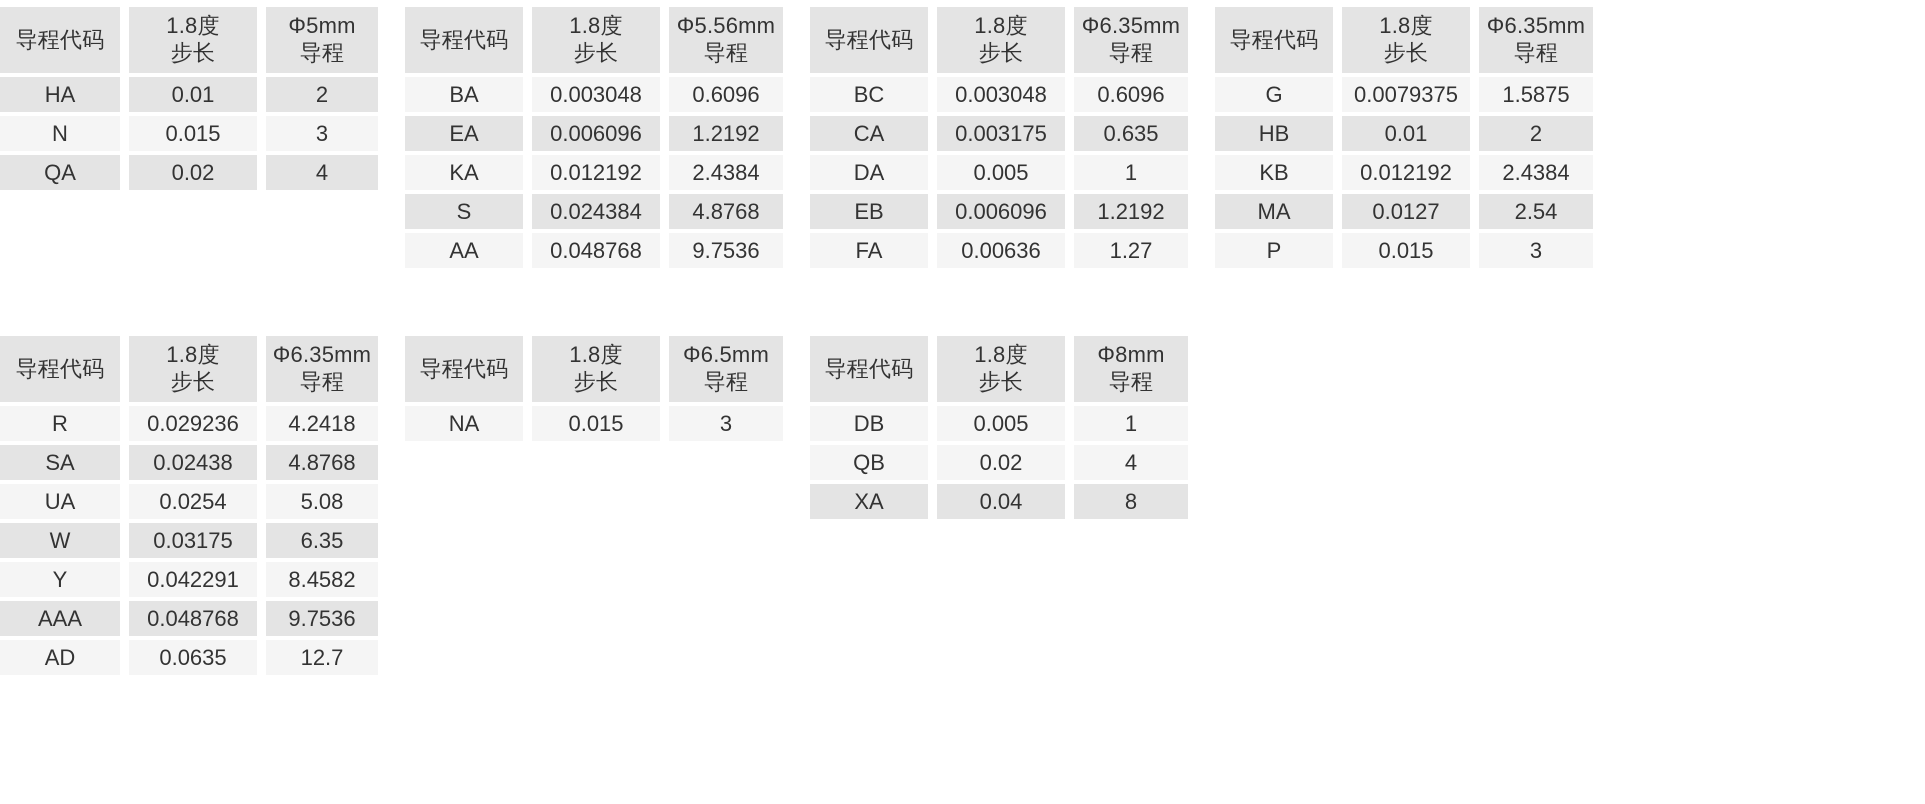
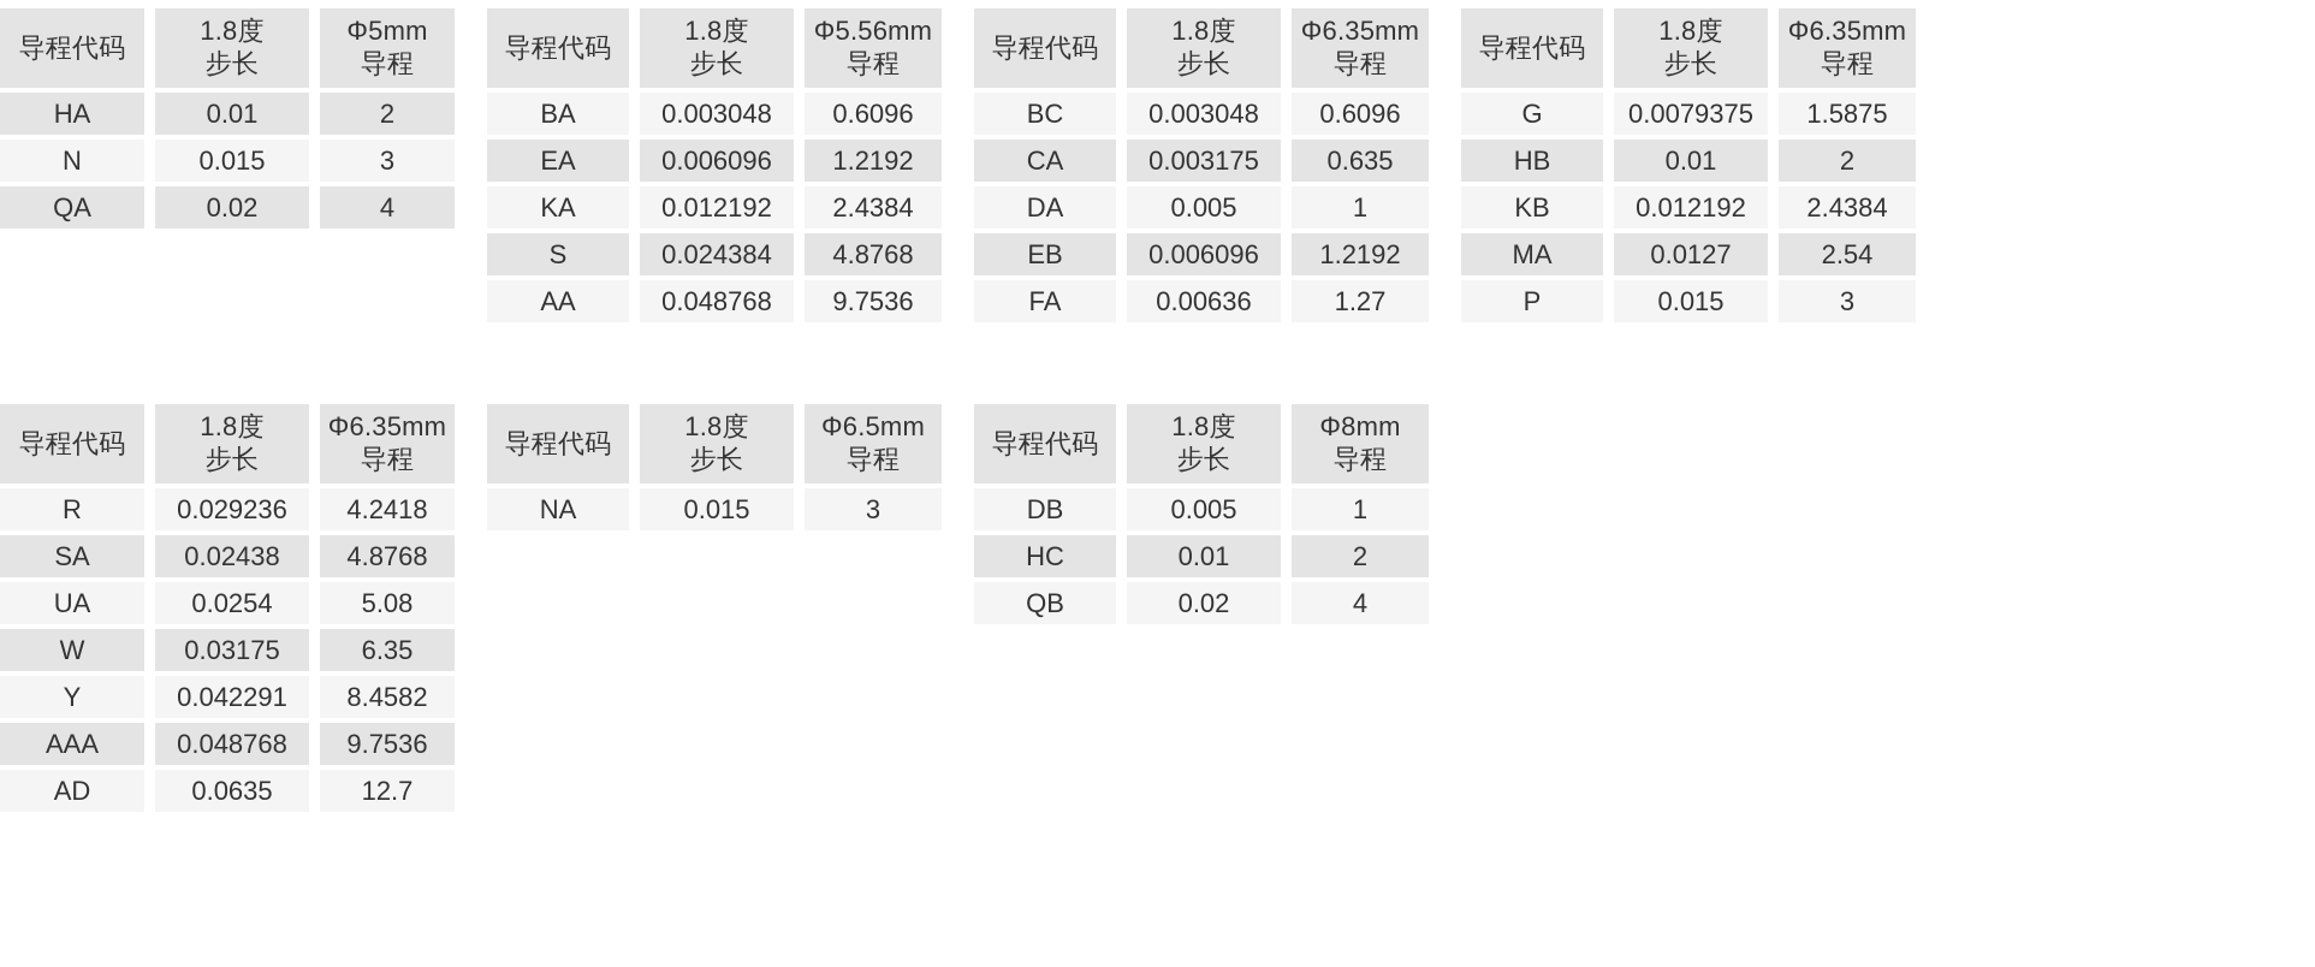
  导程代码	1.8度步长	Φ5mm导程
  HA	0.01	2
  N	0.015	3
  QA	0.02	4
  导程代码	1.8度步长	Φ5.56mm导程
  BA	0.003048	0.6096
  EA	0.006096	1.2192
  KA	0.012192	2.4384
  S	0.024384	4.8768
  AA	0.048768	9.7536
  导程代码	1.8度步长	Φ6.35mm导程
  BC	0.003048	0.6096
  CA	0.003175	0.635
  DA	0.005	1
  EB	0.006096	1.2192
  FA	0.00636	1.27
  导程代码	1.8度步长	Φ6.35mm导程
  G	0.0079375	1.5875
  HB	0.01	2
  KB	0.012192	2.4384
  MA	0.0127	2.54
  P	0.015	3
  导程代码	1.8度步长	Φ6.35mm导程
  R	0.029236	4.2418
  SA	0.02438	4.8768
  UA	0.0254	5.08
  W	0.03175	6.35
  Y	0.042291	8.4582
  AAA	0.048768	9.7536
  AD	0.0635	12.7
  导程代码	1.8度步长	Φ6.5mm导程
  NA	0.015	3
  导程代码	1.8度步长	Φ8mm导程
  DB	0.005	1
+ HC	0.01	2
  QB	0.02	4
- XA	0.04	8
